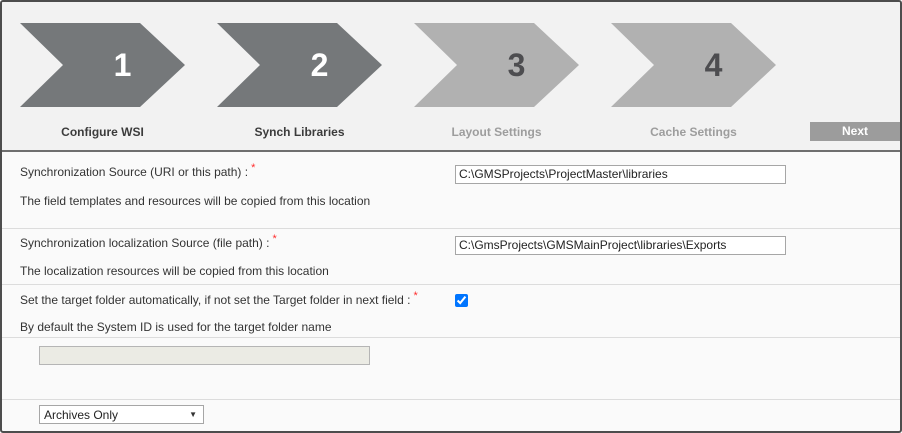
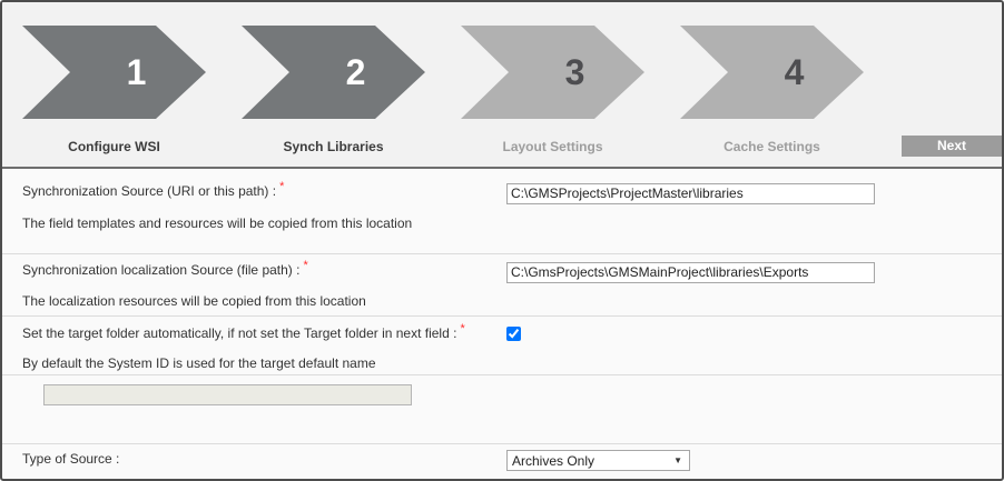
  1
  2
  3
  4
  Configure WSI
  Synch Libraries
  Layout Settings
  Cache Settings
  Next
  Synchronization Source (URI or this path) : *
  The field templates and resources will be copied from this location
  C:\GMSProjects\ProjectMaster\libraries
  Synchronization localization Source (file path) : *
  The localization resources will be copied from this location
  C:\GmsProjects\GMSMainProject\libraries\Exports
  Set the target folder automatically, if not set the Target folder in next field : *
- By default the System ID is used for the target folder name
+ By default the System ID is used for the target default name
+ Type of Source :
  Archives Only
  ▼
